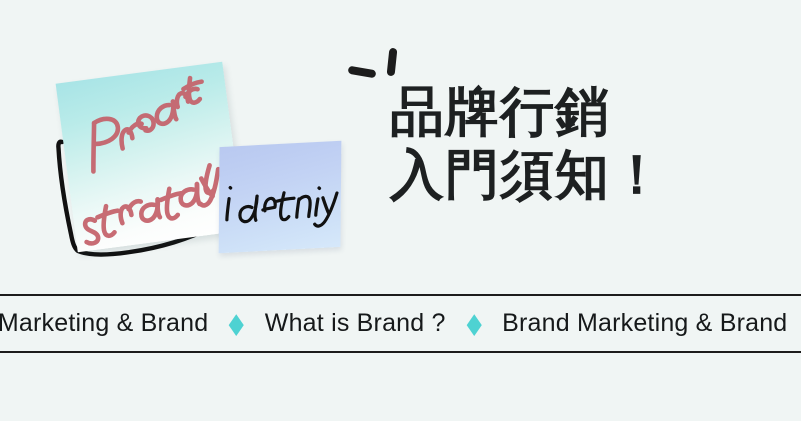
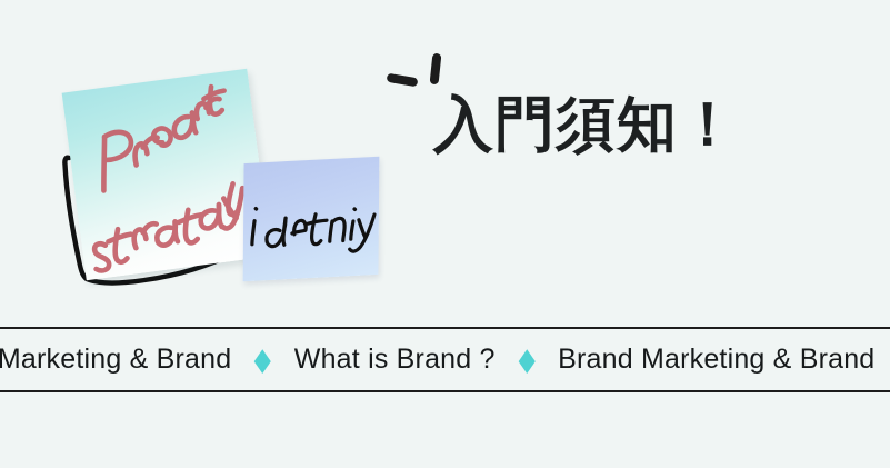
- 品牌行銷
  入門須知！
  Marketing & Brand
  ◆
  What is Brand ?
  ◆
  Brand Marketing & Brand
